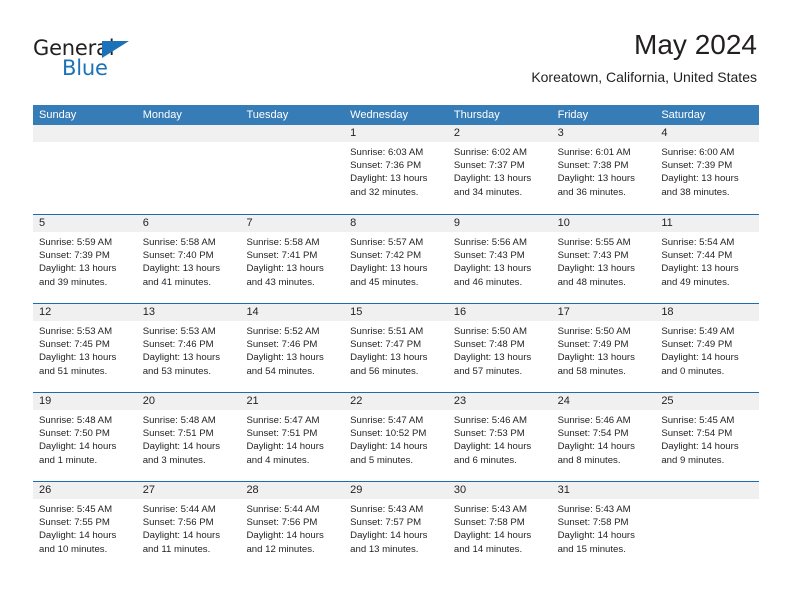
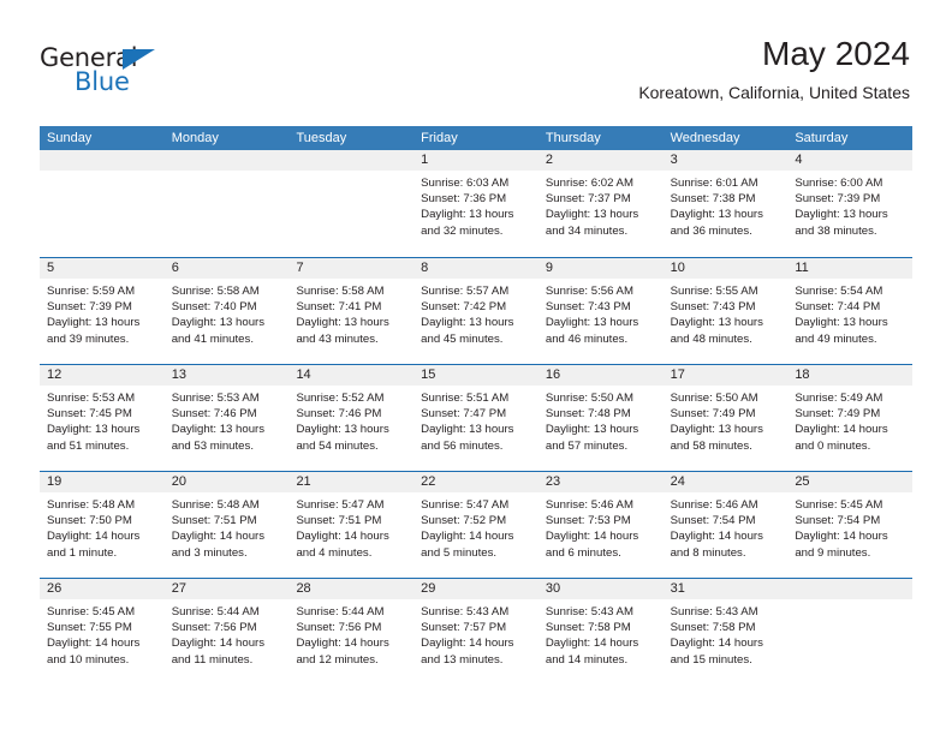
  General
  Blue
  May 2024
  Koreatown, California, United States
  Sunday
  Monday
  Tuesday
- Wednesday
+ Friday
  Thursday
- Friday
+ Wednesday
  Saturday
  1
  Sunrise: 6:03 AM
  Sunset: 7:36 PM
  Daylight: 13 hours
  and 32 minutes.
  2
  Sunrise: 6:02 AM
  Sunset: 7:37 PM
  Daylight: 13 hours
  and 34 minutes.
  3
  Sunrise: 6:01 AM
  Sunset: 7:38 PM
  Daylight: 13 hours
  and 36 minutes.
  4
  Sunrise: 6:00 AM
  Sunset: 7:39 PM
  Daylight: 13 hours
  and 38 minutes.
  5
  Sunrise: 5:59 AM
  Sunset: 7:39 PM
  Daylight: 13 hours
  and 39 minutes.
  6
  Sunrise: 5:58 AM
  Sunset: 7:40 PM
  Daylight: 13 hours
  and 41 minutes.
  7
  Sunrise: 5:58 AM
  Sunset: 7:41 PM
  Daylight: 13 hours
  and 43 minutes.
  8
  Sunrise: 5:57 AM
  Sunset: 7:42 PM
  Daylight: 13 hours
  and 45 minutes.
  9
  Sunrise: 5:56 AM
  Sunset: 7:43 PM
  Daylight: 13 hours
  and 46 minutes.
  10
  Sunrise: 5:55 AM
  Sunset: 7:43 PM
  Daylight: 13 hours
  and 48 minutes.
  11
  Sunrise: 5:54 AM
  Sunset: 7:44 PM
  Daylight: 13 hours
  and 49 minutes.
  12
  Sunrise: 5:53 AM
  Sunset: 7:45 PM
  Daylight: 13 hours
  and 51 minutes.
  13
  Sunrise: 5:53 AM
  Sunset: 7:46 PM
  Daylight: 13 hours
  and 53 minutes.
  14
  Sunrise: 5:52 AM
  Sunset: 7:46 PM
  Daylight: 13 hours
  and 54 minutes.
  15
  Sunrise: 5:51 AM
  Sunset: 7:47 PM
  Daylight: 13 hours
  and 56 minutes.
  16
  Sunrise: 5:50 AM
  Sunset: 7:48 PM
  Daylight: 13 hours
  and 57 minutes.
  17
  Sunrise: 5:50 AM
  Sunset: 7:49 PM
  Daylight: 13 hours
  and 58 minutes.
  18
  Sunrise: 5:49 AM
  Sunset: 7:49 PM
  Daylight: 14 hours
  and 0 minutes.
  19
  Sunrise: 5:48 AM
  Sunset: 7:50 PM
  Daylight: 14 hours
  and 1 minute.
  20
  Sunrise: 5:48 AM
  Sunset: 7:51 PM
  Daylight: 14 hours
  and 3 minutes.
  21
  Sunrise: 5:47 AM
  Sunset: 7:51 PM
  Daylight: 14 hours
  and 4 minutes.
  22
  Sunrise: 5:47 AM
- Sunset: 10:52 PM
+ Sunset: 7:52 PM
  Daylight: 14 hours
  and 5 minutes.
  23
  Sunrise: 5:46 AM
  Sunset: 7:53 PM
  Daylight: 14 hours
  and 6 minutes.
  24
  Sunrise: 5:46 AM
  Sunset: 7:54 PM
  Daylight: 14 hours
  and 8 minutes.
  25
  Sunrise: 5:45 AM
  Sunset: 7:54 PM
  Daylight: 14 hours
  and 9 minutes.
  26
  Sunrise: 5:45 AM
  Sunset: 7:55 PM
  Daylight: 14 hours
  and 10 minutes.
  27
  Sunrise: 5:44 AM
  Sunset: 7:56 PM
  Daylight: 14 hours
  and 11 minutes.
  28
  Sunrise: 5:44 AM
  Sunset: 7:56 PM
  Daylight: 14 hours
  and 12 minutes.
  29
  Sunrise: 5:43 AM
  Sunset: 7:57 PM
  Daylight: 14 hours
  and 13 minutes.
  30
  Sunrise: 5:43 AM
  Sunset: 7:58 PM
  Daylight: 14 hours
  and 14 minutes.
  31
  Sunrise: 5:43 AM
  Sunset: 7:58 PM
  Daylight: 14 hours
  and 15 minutes.
